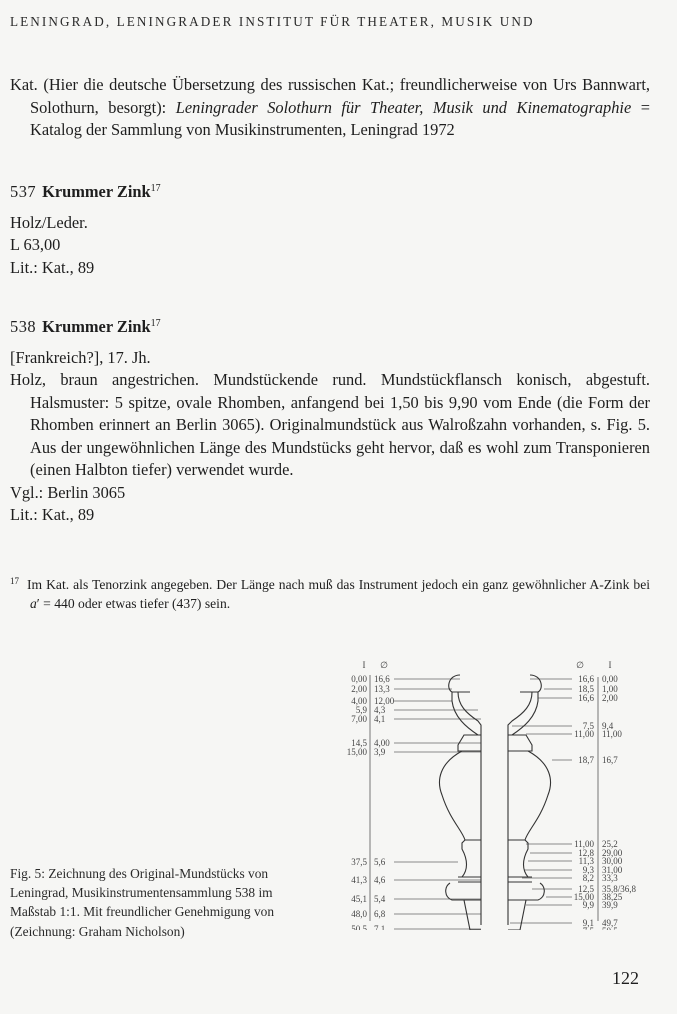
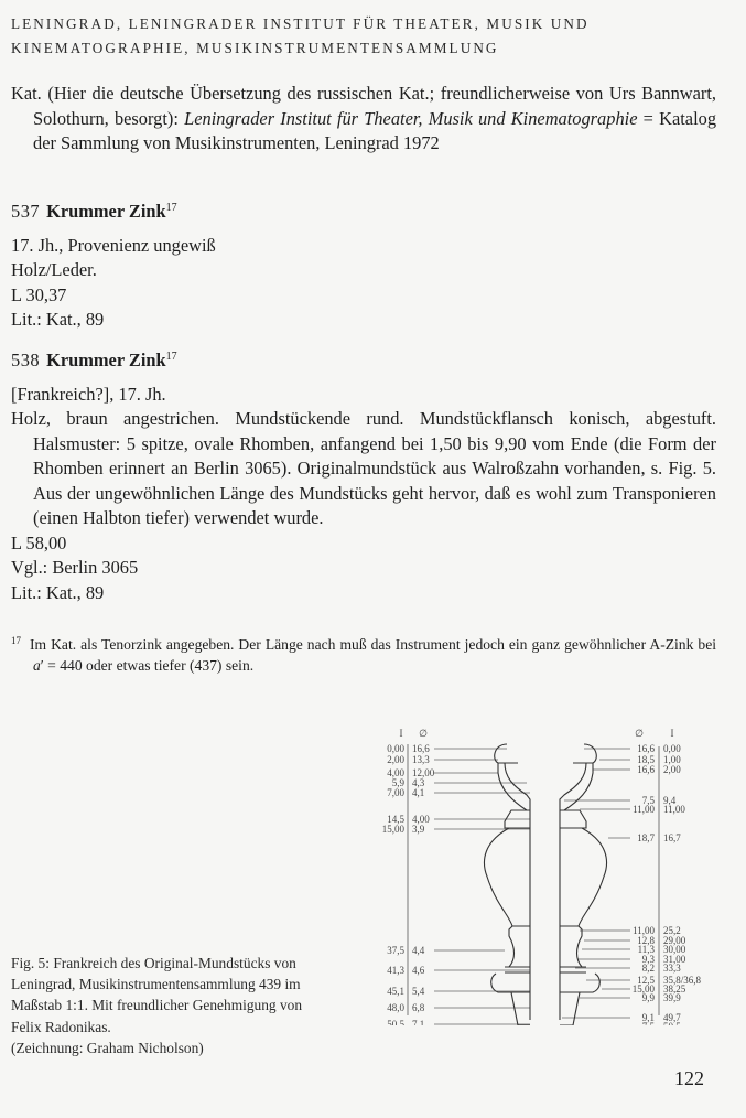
  LENINGRAD, LENINGRADER INSTITUT FÜR THEATER, MUSIK UND
+ KINEMATOGRAPHIE, MUSIKINSTRUMENTENSAMMLUNG
- Kat. (Hier die deutsche Übersetzung des russischen Kat.; freundlicherweise von Urs Bannwart, Solothurn, besorgt): Leningrader Solothurn für Theater, Musik und Kinematographie = Katalog der Sammlung von Musikinstrumenten, Leningrad 1972
+ Kat. (Hier die deutsche Übersetzung des russischen Kat.; freundlicherweise von Urs Bannwart, Solothurn, besorgt): Leningrader Institut für Theater, Musik und Kinematographie = Katalog der Sammlung von Musikinstrumenten, Leningrad 1972
  537 Krummer Zink17
+ 17. Jh., Provenienz ungewiß
  Holz/Leder.
- L 63,00
+ L 30,37
  Lit.: Kat., 89
  538 Krummer Zink17
  [Frankreich?], 17. Jh.
  Holz, braun angestrichen. Mundstückende rund. Mundstückflansch konisch, abgestuft. Halsmuster: 5 spitze, ovale Rhomben, anfangend bei 1,50 bis 9,90 vom Ende (die Form der Rhomben erinnert an Berlin 3065). Originalmundstück aus Walroßzahn vorhanden, s. Fig. 5. Aus der ungewöhnlichen Länge des Mundstücks geht hervor, daß es wohl zum Transponieren (einen Halbton tiefer) verwendet wurde.
+ L 58,00
  Vgl.: Berlin 3065
  Lit.: Kat., 89
  17 Im Kat. als Tenorzink angegeben. Der Länge nach muß das Instrument jedoch ein ganz gewöhnlicher A-Zink bei a′ = 440 oder etwas tiefer (437) sein.
  I
  ∅
  0,00
  16,6
  2,00
  13,3
  4,00
  12,00
  5,9
  4,3
  7,00
  4,1
  14,5
  4,00
  15,00
  3,9
  37,5
- 5,6
+ 4,4
  41,3
  4,6
  45,1
  5,4
  48,0
  6,8
  50,5
  7,1
  ∅
  I
  16,6
  0,00
  18,5
  1,00
  16,6
  2,00
  7,5
  9,4
  11,00
  11,00
  18,7
  16,7
  11,00
  25,2
  12,8
  29,00
  11,3
  30,00
  9,3
  31,00
  8,2
  33,3
  12,5
  35,8/36,8
  15,00
  38,25
  9,9
  39,9
  9,1
  49,7
- Fig. 5: Zeichnung des Original-Mundstücks von
+ Fig. 5: Frankreich des Original-Mundstücks von
- Leningrad, Musikinstrumentensammlung 538 im
+ Leningrad, Musikinstrumentensammlung 439 im
  Maßstab 1:1. Mit freundlicher Genehmigung von
+ Felix Radonikas.
  (Zeichnung: Graham Nicholson)
  122
